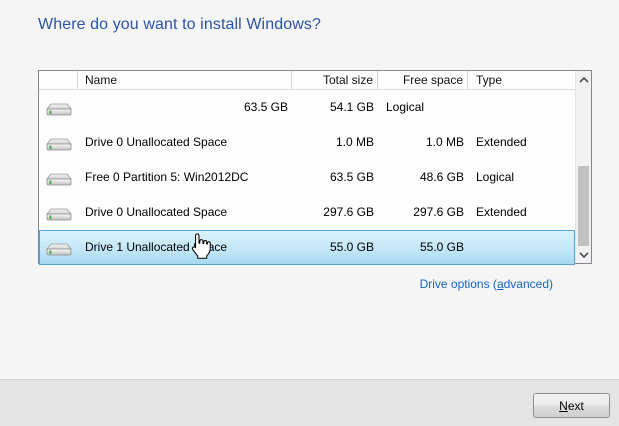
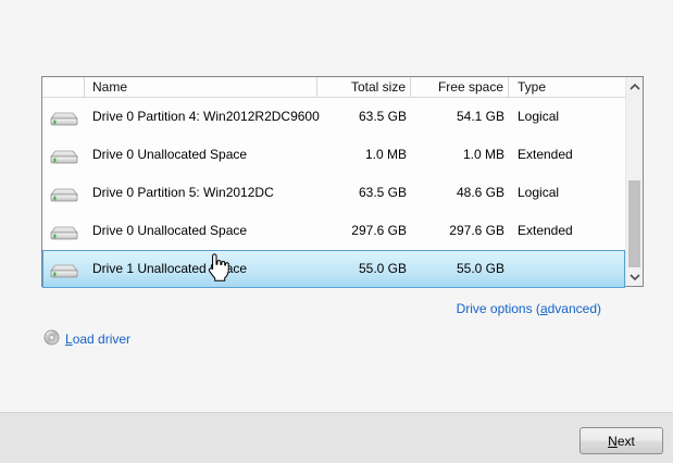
- Where do you want to install Windows?
  Name
  Total size
  Free space
  Type
+ Drive 0 Partition 4: Win2012R2DC9600
  63.5 GB
  54.1 GB
  Logical
  Drive 0 Unallocated Space
  1.0 MB
  1.0 MB
  Extended
- Free 0 Partition 5: Win2012DC
+ Drive 0 Partition 5: Win2012DC
  63.5 GB
  48.6 GB
  Logical
  Drive 0 Unallocated Space
  297.6 GB
  297.6 GB
  Extended
  Drive 1 Unallocatedace
  55.0 GB
  55.0 GB
+ Load driver
  Drive options (advanced)
  Next
